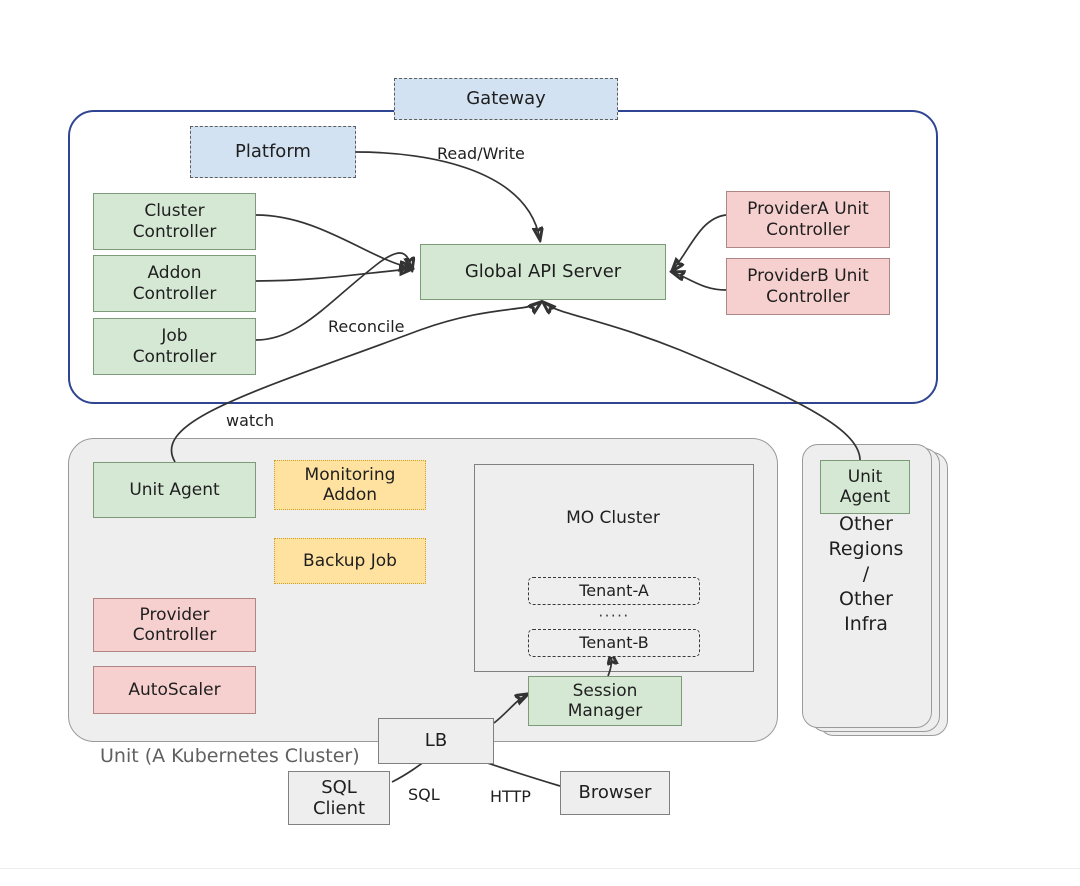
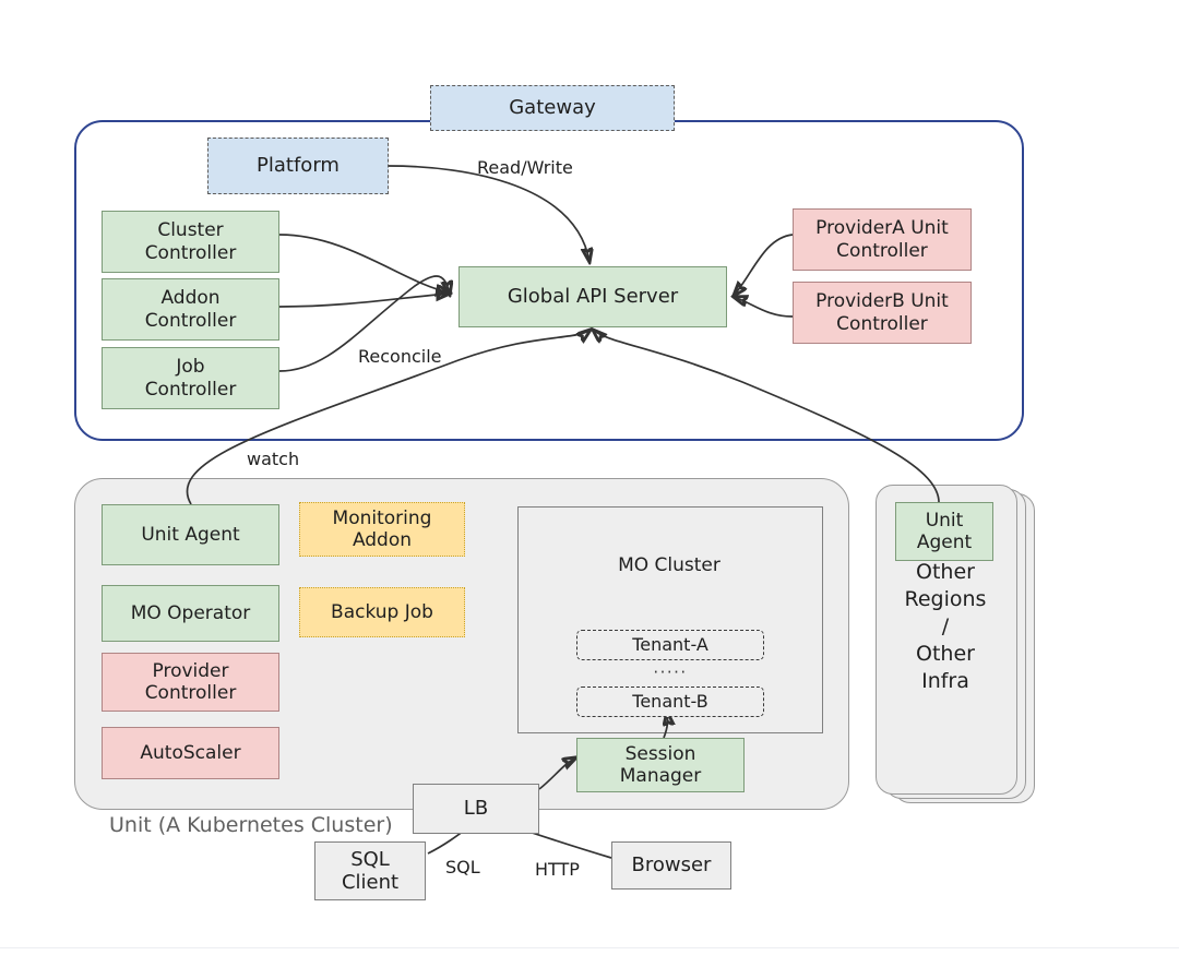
  Gateway
  Platform
  Global API Server
  Cluster
  Controller
  Addon
  Controller
  Job
  Controller
  ProviderA Unit
  Controller
  ProviderB Unit
  Controller
  Read/Write
  Reconcile
  watch
  SQL
  HTTP
  Unit Agent
+ MO Operator
  Provider
  Controller
  AutoScaler
  Monitoring
  Addon
  Backup Job
  MO Cluster
  Tenant-A
  ·····
  Tenant-B
  Session
  Manager
  Unit (A Kubernetes Cluster)
  Unit
  Agent
  Other
  Regions
  /
  Other
  Infra
  LB
  SQL
  Client
  Browser
